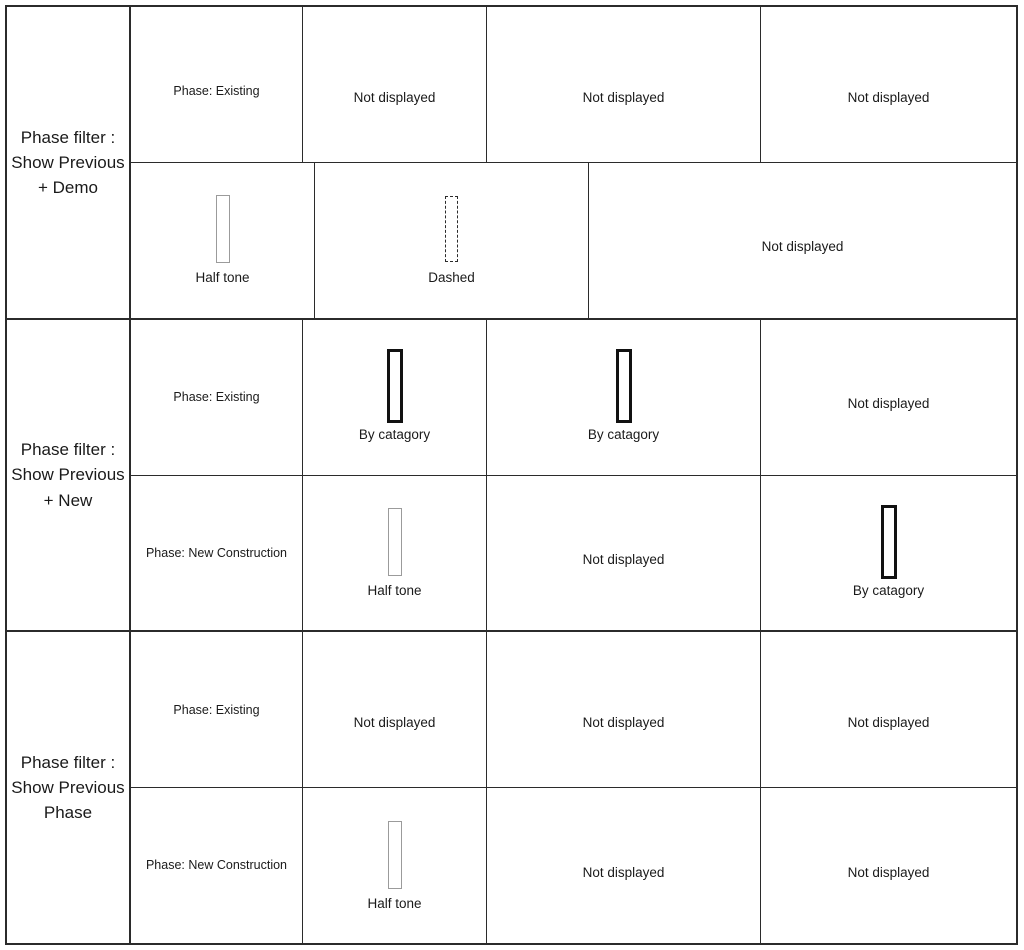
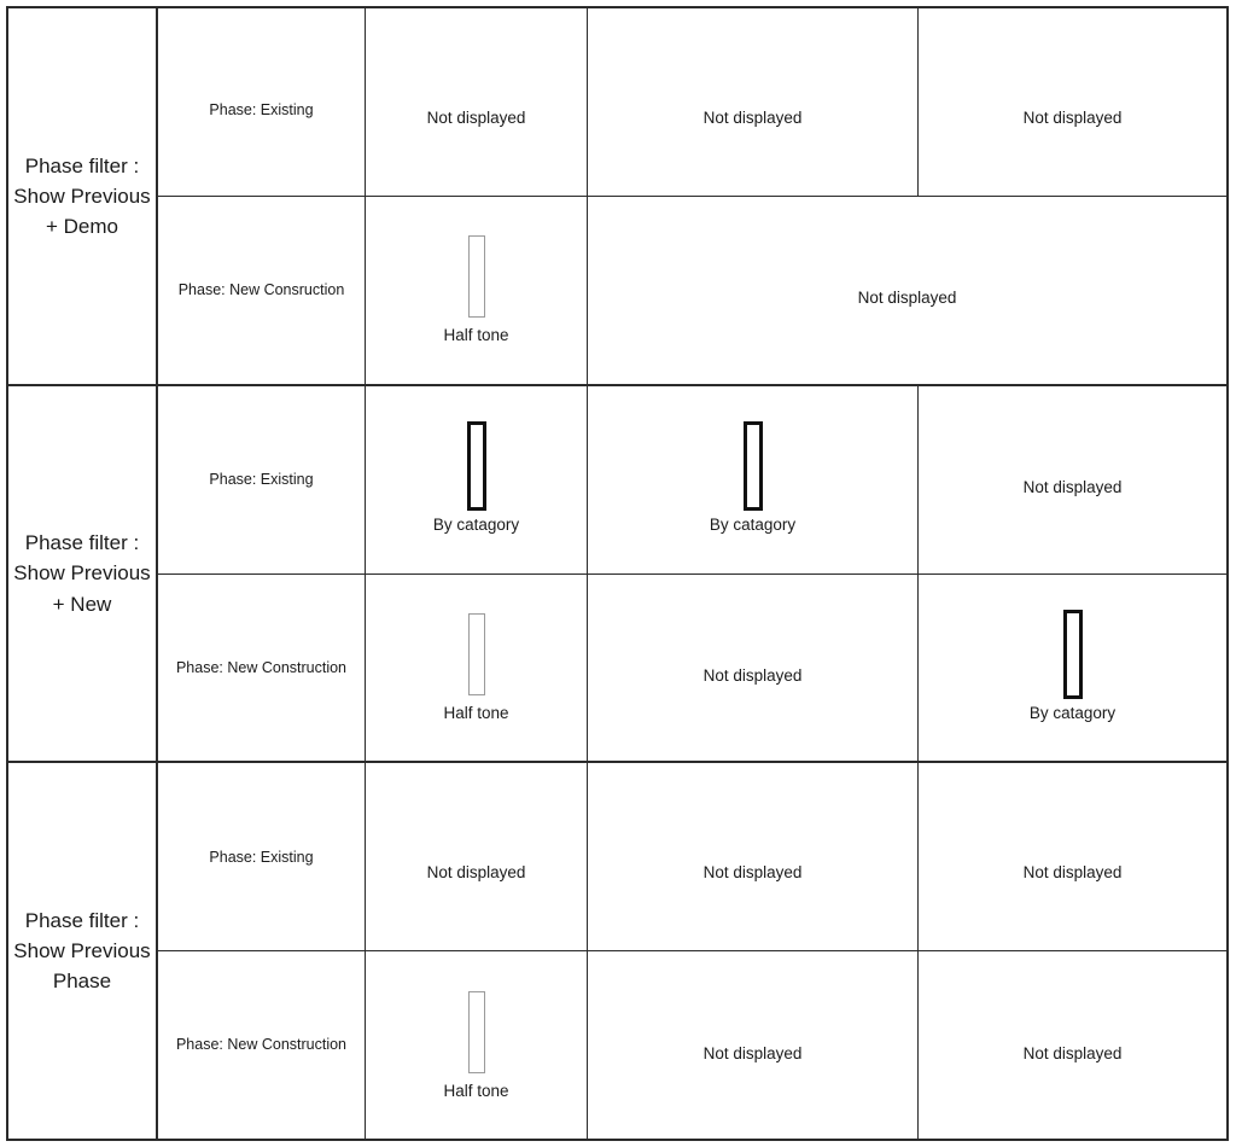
  Phase filter :
  Show Previous
  + Demo
  Phase: Existing
  Not displayed
  Not displayed
  Not displayed
+ Phase: New Consruction
  Half tone
- Dashed
  Not displayed
  Phase filter :
  Show Previous
  + New
  Phase: Existing
  By catagory
  By catagory
  Not displayed
  Phase: New Construction
  Half tone
  Not displayed
  By catagory
  Phase filter :
  Show Previous
  Phase
  Phase: Existing
  Not displayed
  Not displayed
  Not displayed
  Phase: New Construction
  Half tone
  Not displayed
  Not displayed
